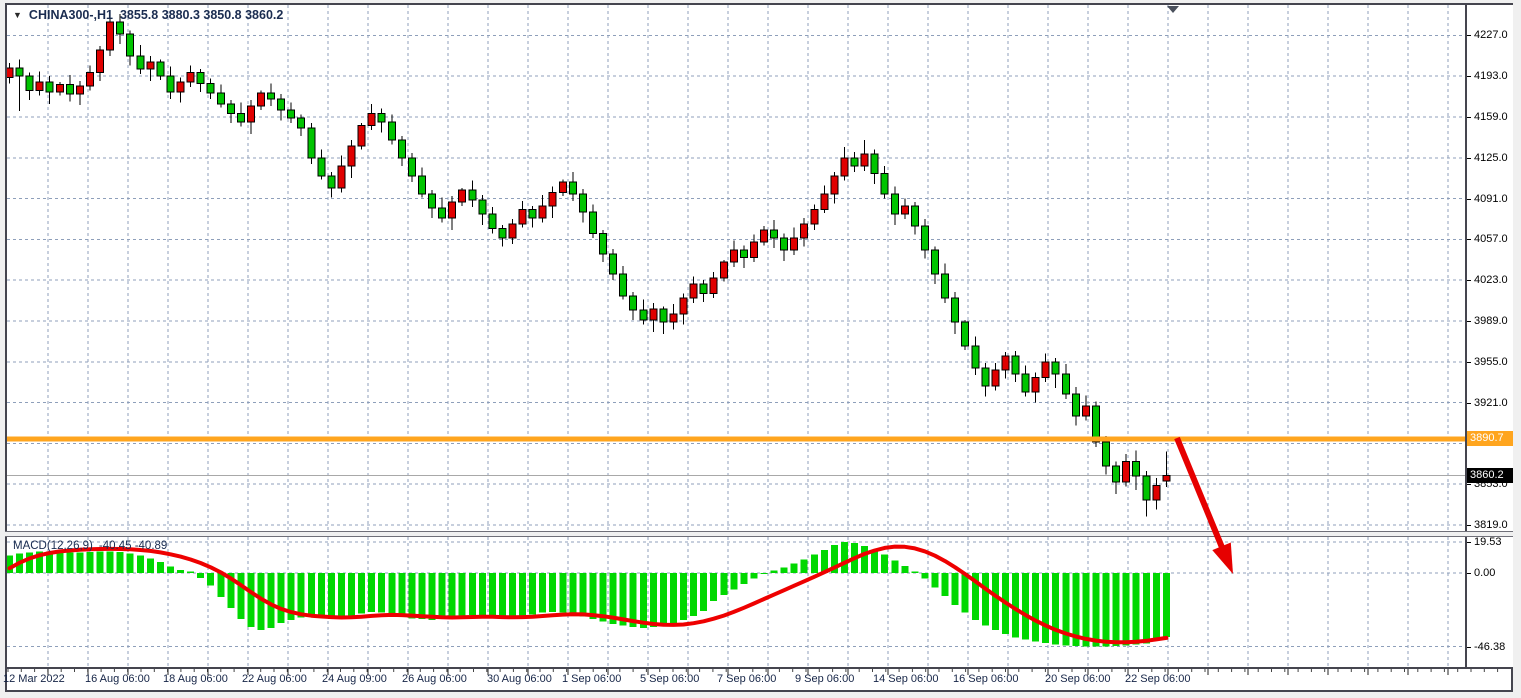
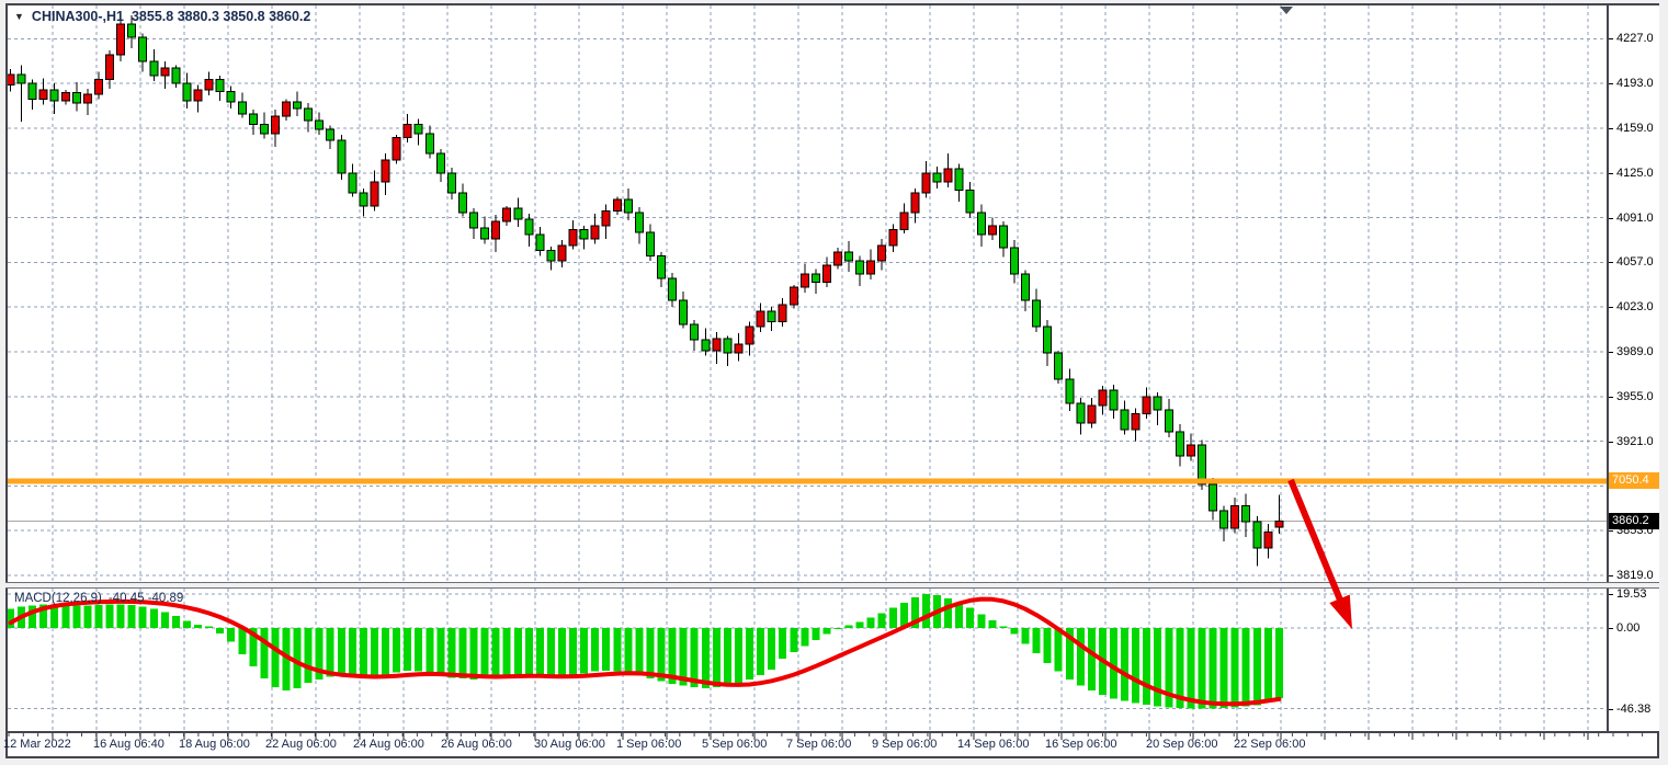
  ▼
  CHINA300-,H1
  3855.8 3880.3 3850.8 3860.2
  MACD(12,26,9) -40.45 -40.89
- 3890.7
+ 7050.4
  3860.2
  4227.0
  4193.0
  4159.0
  4125.0
  4091.0
  4057.0
  4023.0
  3989.0
  3955.0
  3921.0
  3853.0
  3819.0
  19.53
  0.00
  -46.38
  12 Mar 2022
- 16 Aug 06:00
+ 16 Aug 06:40
  18 Aug 06:00
  22 Aug 06:00
- 24 Aug 09:00
+ 24 Aug 06:00
  26 Aug 06:00
  30 Aug 06:00
  1 Sep 06:00
  5 Sep 06:00
  7 Sep 06:00
  9 Sep 06:00
  14 Sep 06:00
  16 Sep 06:00
  20 Sep 06:00
  22 Sep 06:00
